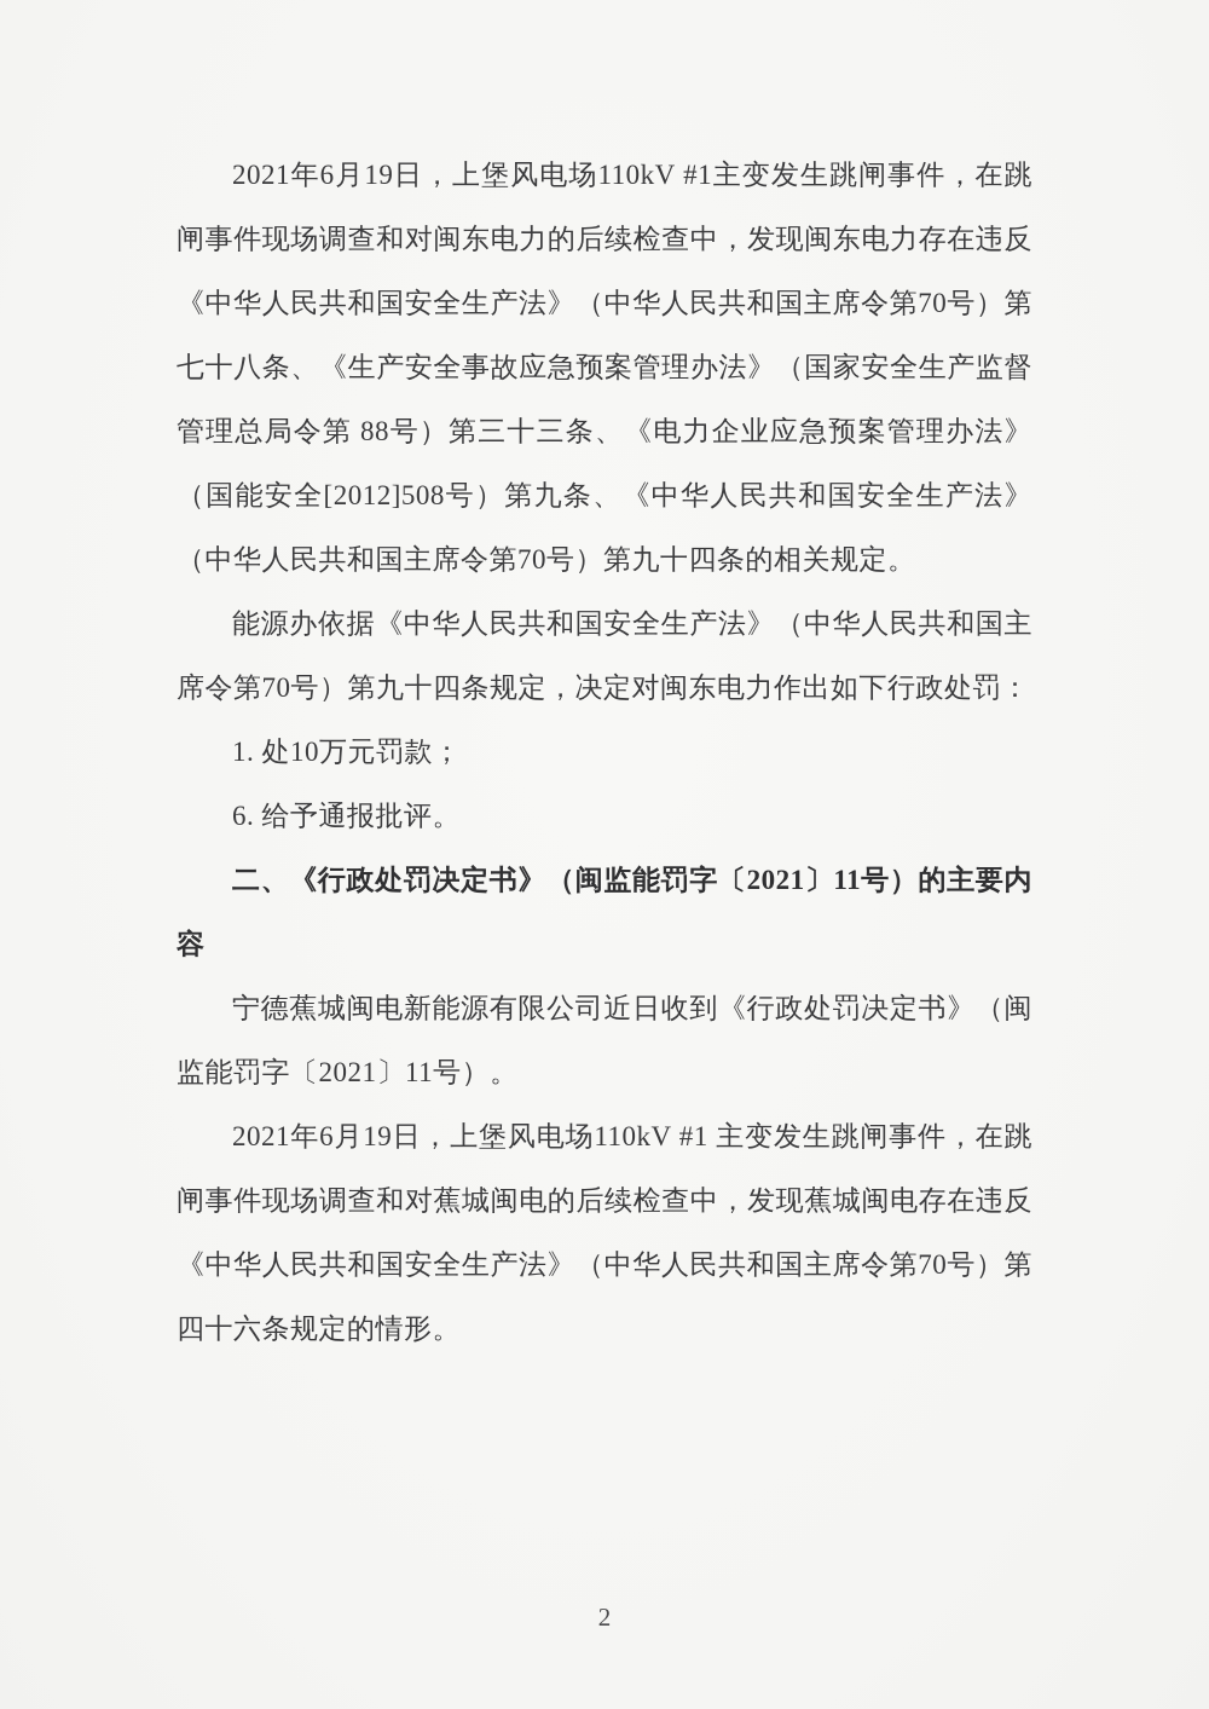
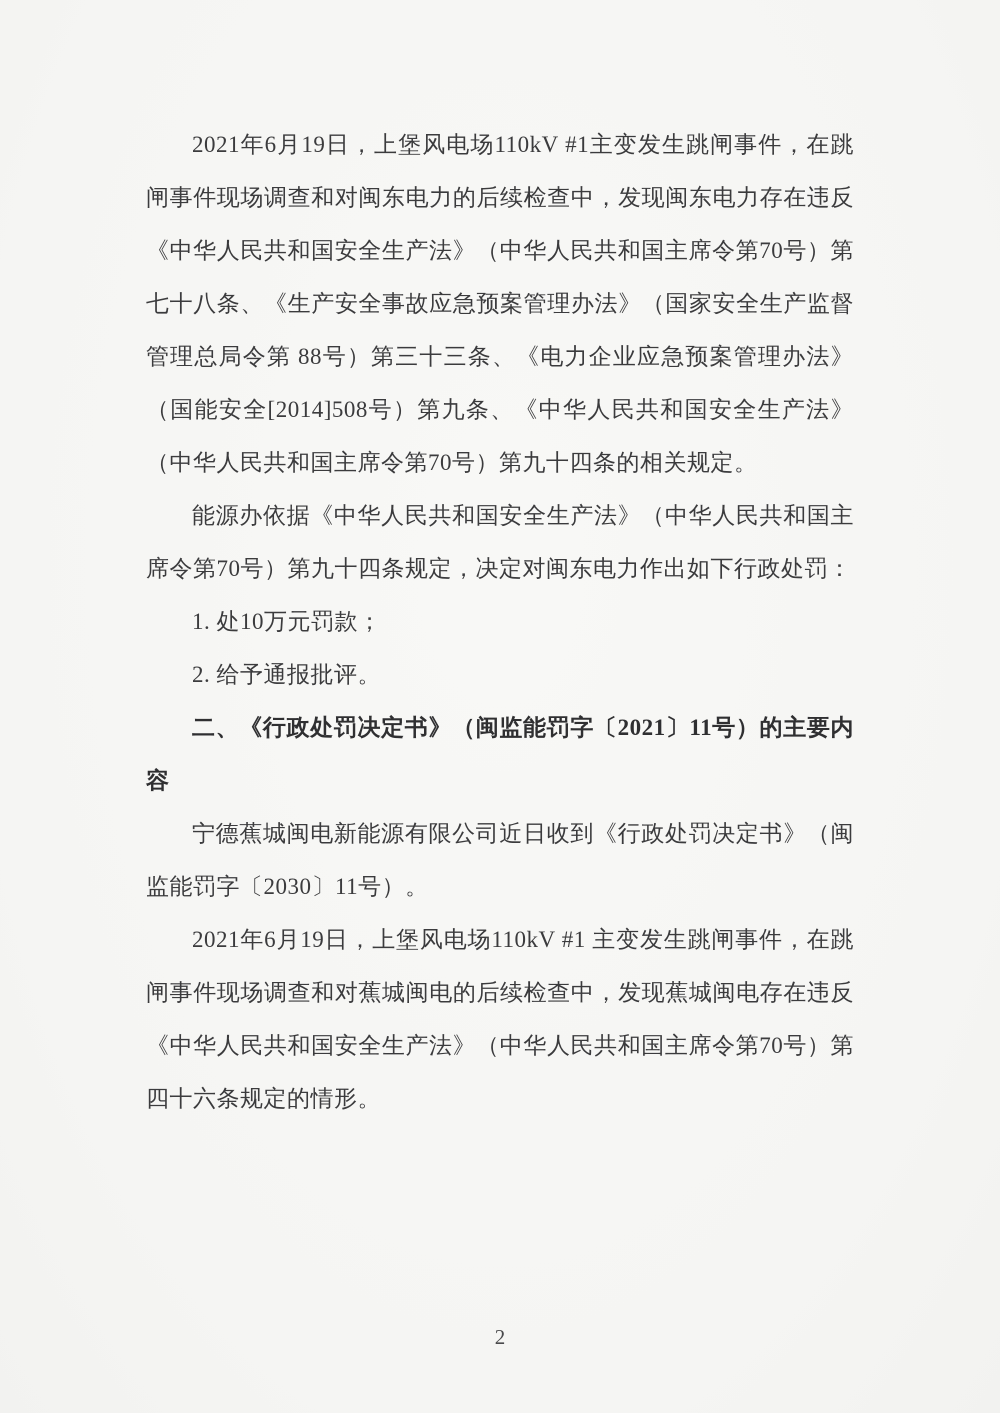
- 2021年6月19日，上堡风电场110kV #1主变发生跳闸事件，在跳闸事件现场调查和对闽东电力的后续检查中，发现闽东电力存在违反《中华人民共和国安全生产法》（中华人民共和国主席令第70号）第七十八条、《生产安全事故应急预案管理办法》（国家安全生产监督管理总局令第 88号）第三十三条、《电力企业应急预案管理办法》（国能安全[2012]508号）第九条、《中华人民共和国安全生产法》（中华人民共和国主席令第70号）第九十四条的相关规定。
+ 2021年6月19日，上堡风电场110kV #1主变发生跳闸事件，在跳闸事件现场调查和对闽东电力的后续检查中，发现闽东电力存在违反《中华人民共和国安全生产法》（中华人民共和国主席令第70号）第七十八条、《生产安全事故应急预案管理办法》（国家安全生产监督管理总局令第 88号）第三十三条、《电力企业应急预案管理办法》（国能安全[2014]508号）第九条、《中华人民共和国安全生产法》（中华人民共和国主席令第70号）第九十四条的相关规定。
  能源办依据《中华人民共和国安全生产法》（中华人民共和国主席令第70号）第九十四条规定，决定对闽东电力作出如下行政处罚：
  1. 处10万元罚款；
- 6. 给予通报批评。
+ 2. 给予通报批评。
  二、《行政处罚决定书》（闽监能罚字〔2021〕11号）的主要内容
- 宁德蕉城闽电新能源有限公司近日收到《行政处罚决定书》（闽监能罚字〔2021〕11号）。
+ 宁德蕉城闽电新能源有限公司近日收到《行政处罚决定书》（闽监能罚字〔2030〕11号）。
  2021年6月19日，上堡风电场110kV #1 主变发生跳闸事件，在跳闸事件现场调查和对蕉城闽电的后续检查中，发现蕉城闽电存在违反《中华人民共和国安全生产法》（中华人民共和国主席令第70号）第四十六条规定的情形。
  2
